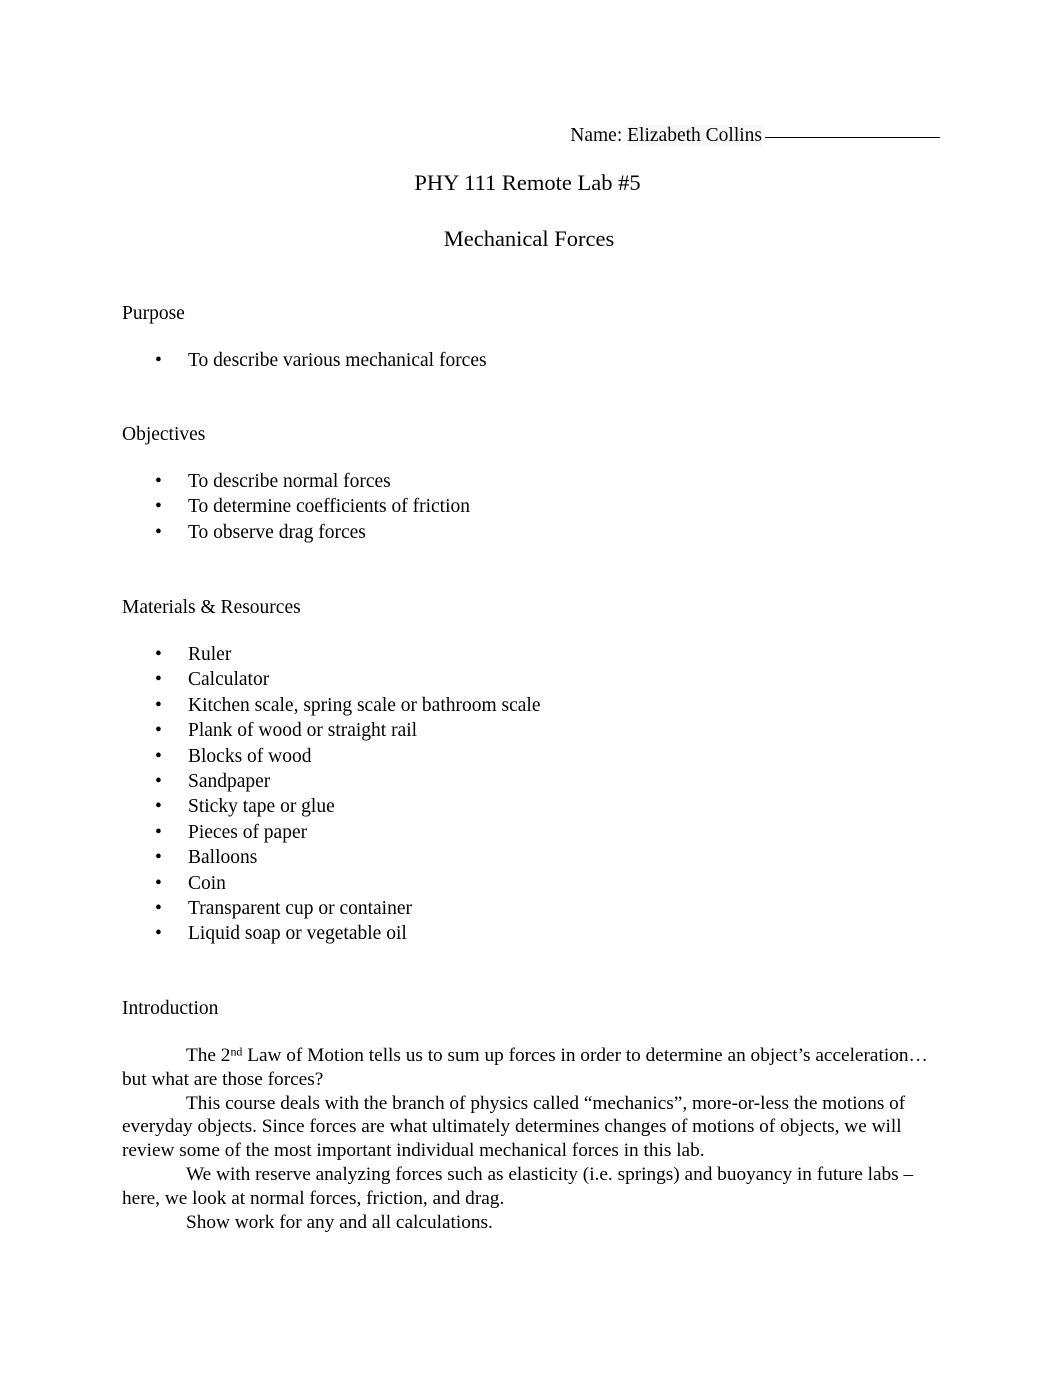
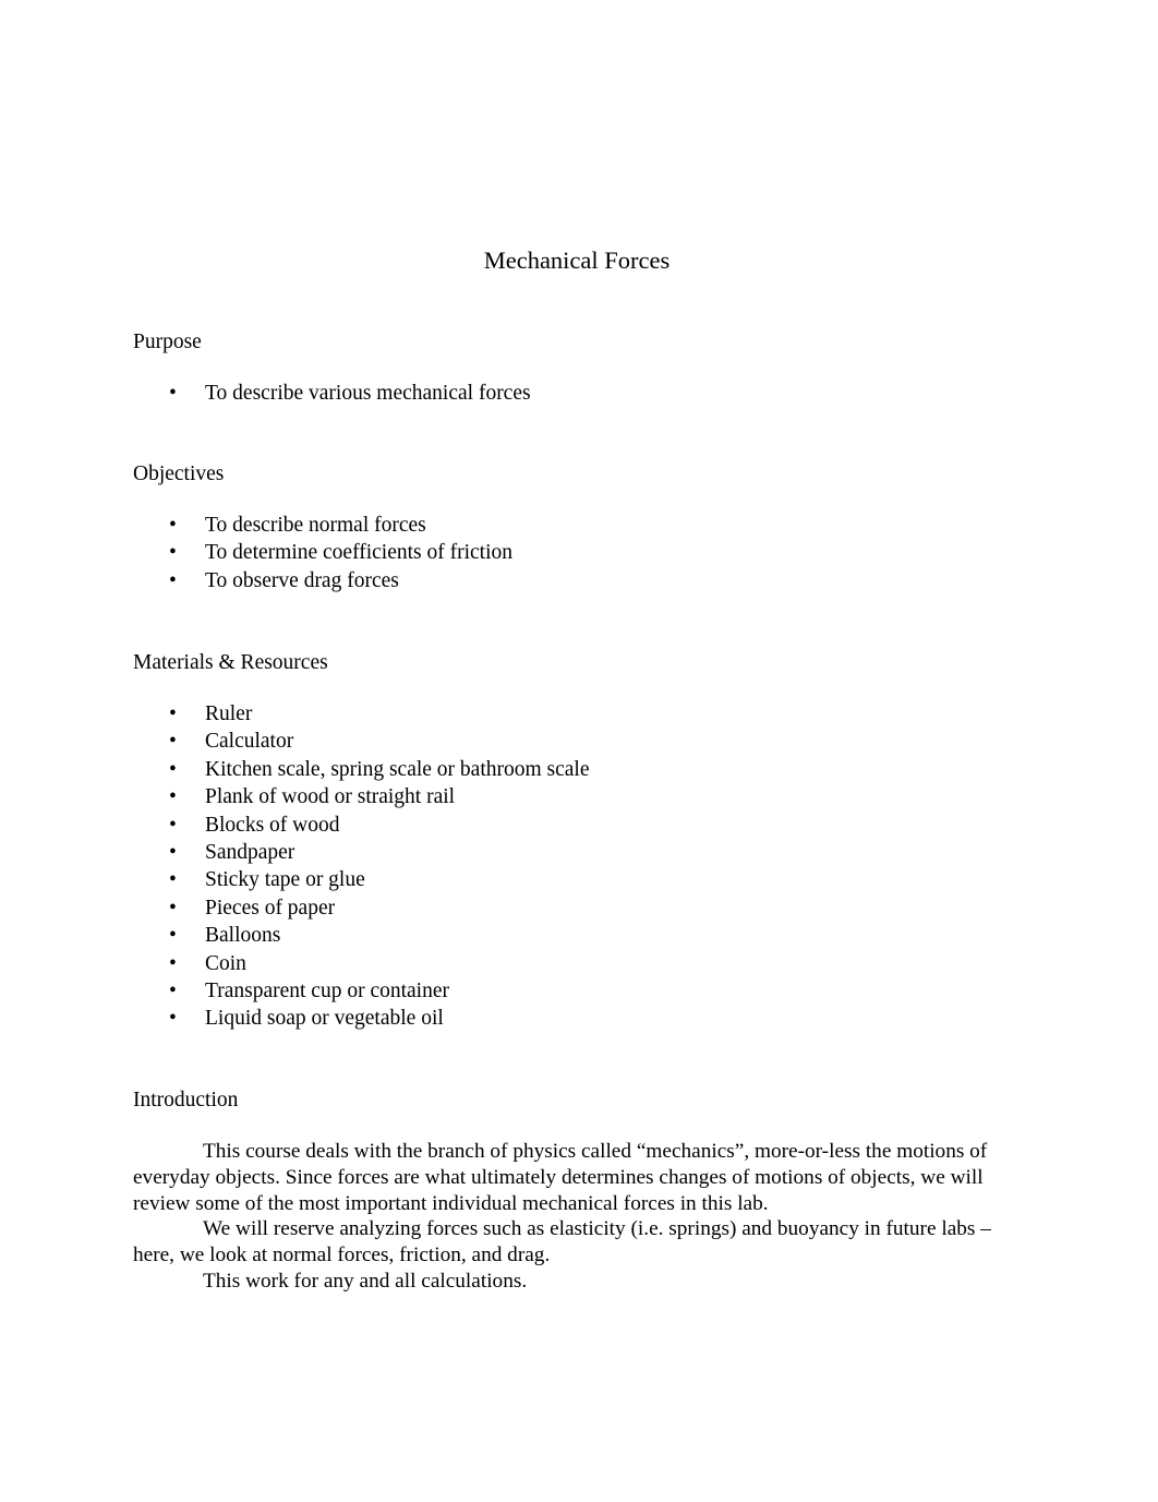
- Name: Elizabeth Collins
- PHY 111 Remote Lab #5
  Mechanical Forces
  Purpose
  •
  To describe various mechanical forces
  Objectives
  •
  To describe normal forces
  •
  To determine coefficients of friction
  •
  To observe drag forces
  Materials & Resources
  •
  Ruler
  •
  Calculator
  •
  Kitchen scale, spring scale or bathroom scale
  •
  Plank of wood or straight rail
  •
  Blocks of wood
  •
  Sandpaper
  •
  Sticky tape or glue
  •
  Pieces of paper
  •
  Balloons
  •
  Coin
  •
  Transparent cup or container
  •
  Liquid soap or vegetable oil
  Introduction
- The 2nd Law of Motion tells us to sum up forces in order to determine an object’s acceleration… but what are those forces?
  This course deals with the branch of physics called “mechanics”, more-or-less the motions of everyday objects. Since forces are what ultimately determines changes of motions of objects, we will review some of the most important individual mechanical forces in this lab.
- We with reserve analyzing forces such as elasticity (i.e. springs) and buoyancy in future labs – here, we look at normal forces, friction, and drag.
+ We will reserve analyzing forces such as elasticity (i.e. springs) and buoyancy in future labs – here, we look at normal forces, friction, and drag.
- Show work for any and all calculations.
+ This work for any and all calculations.
